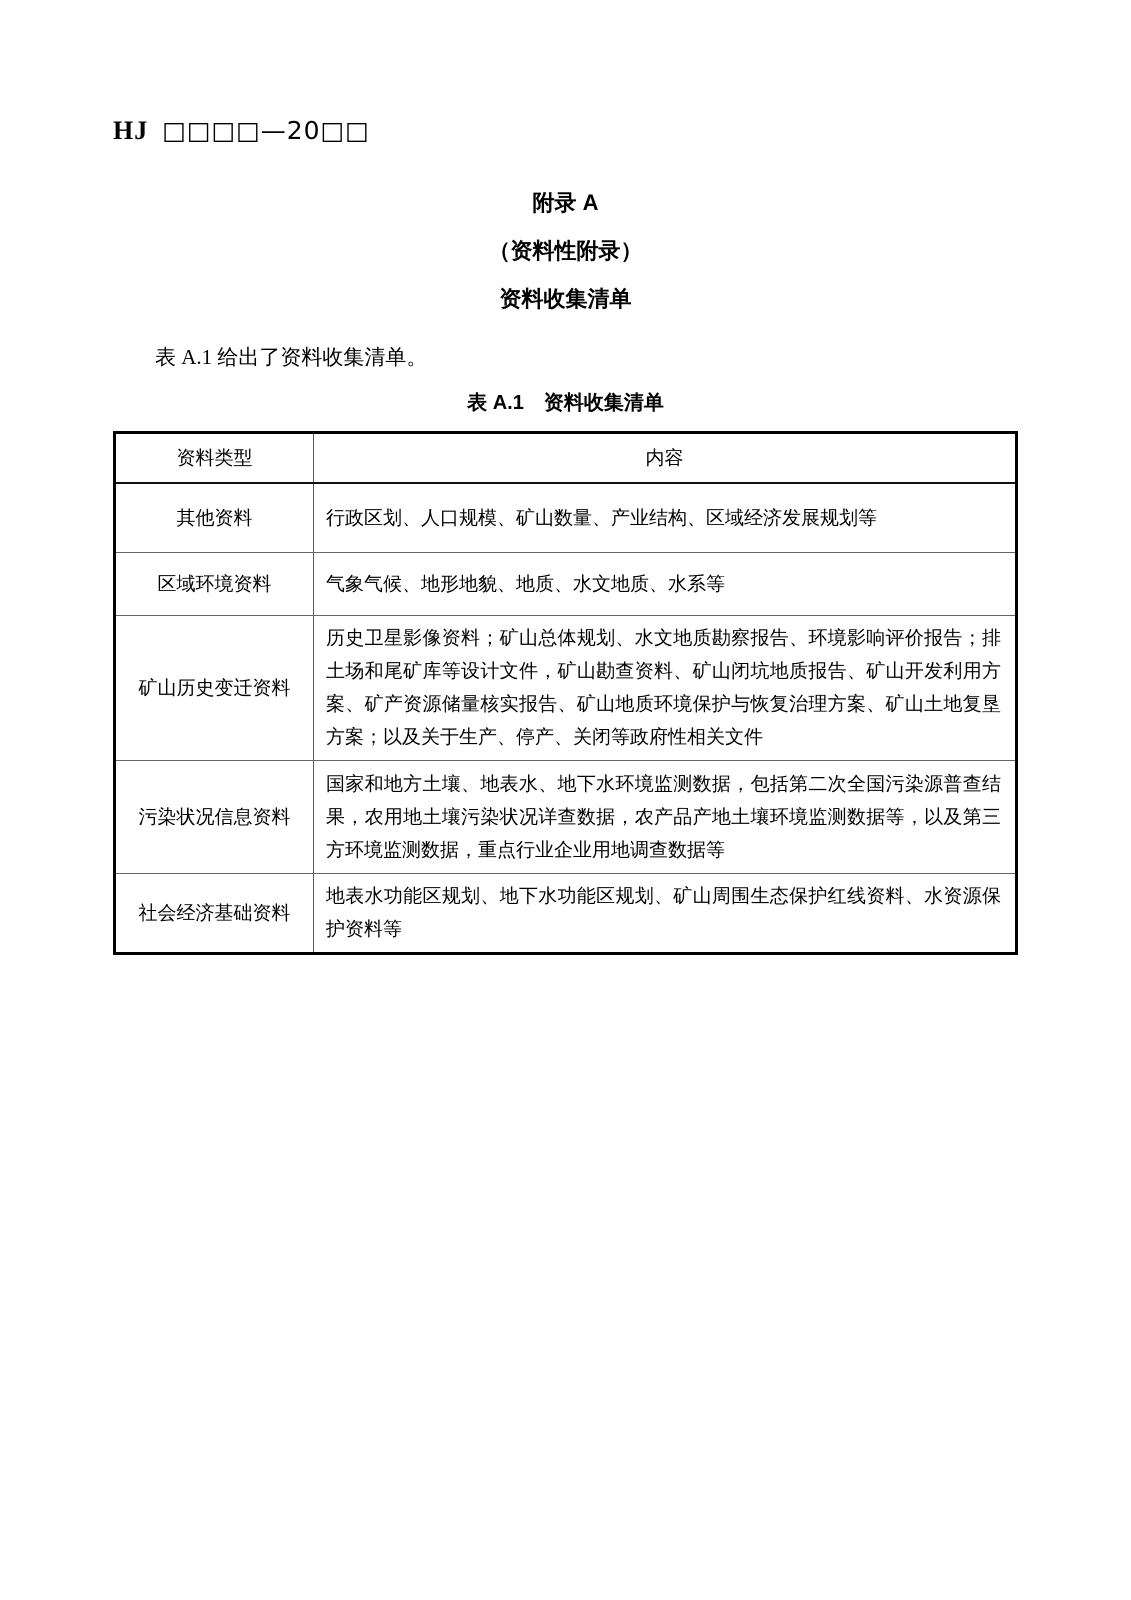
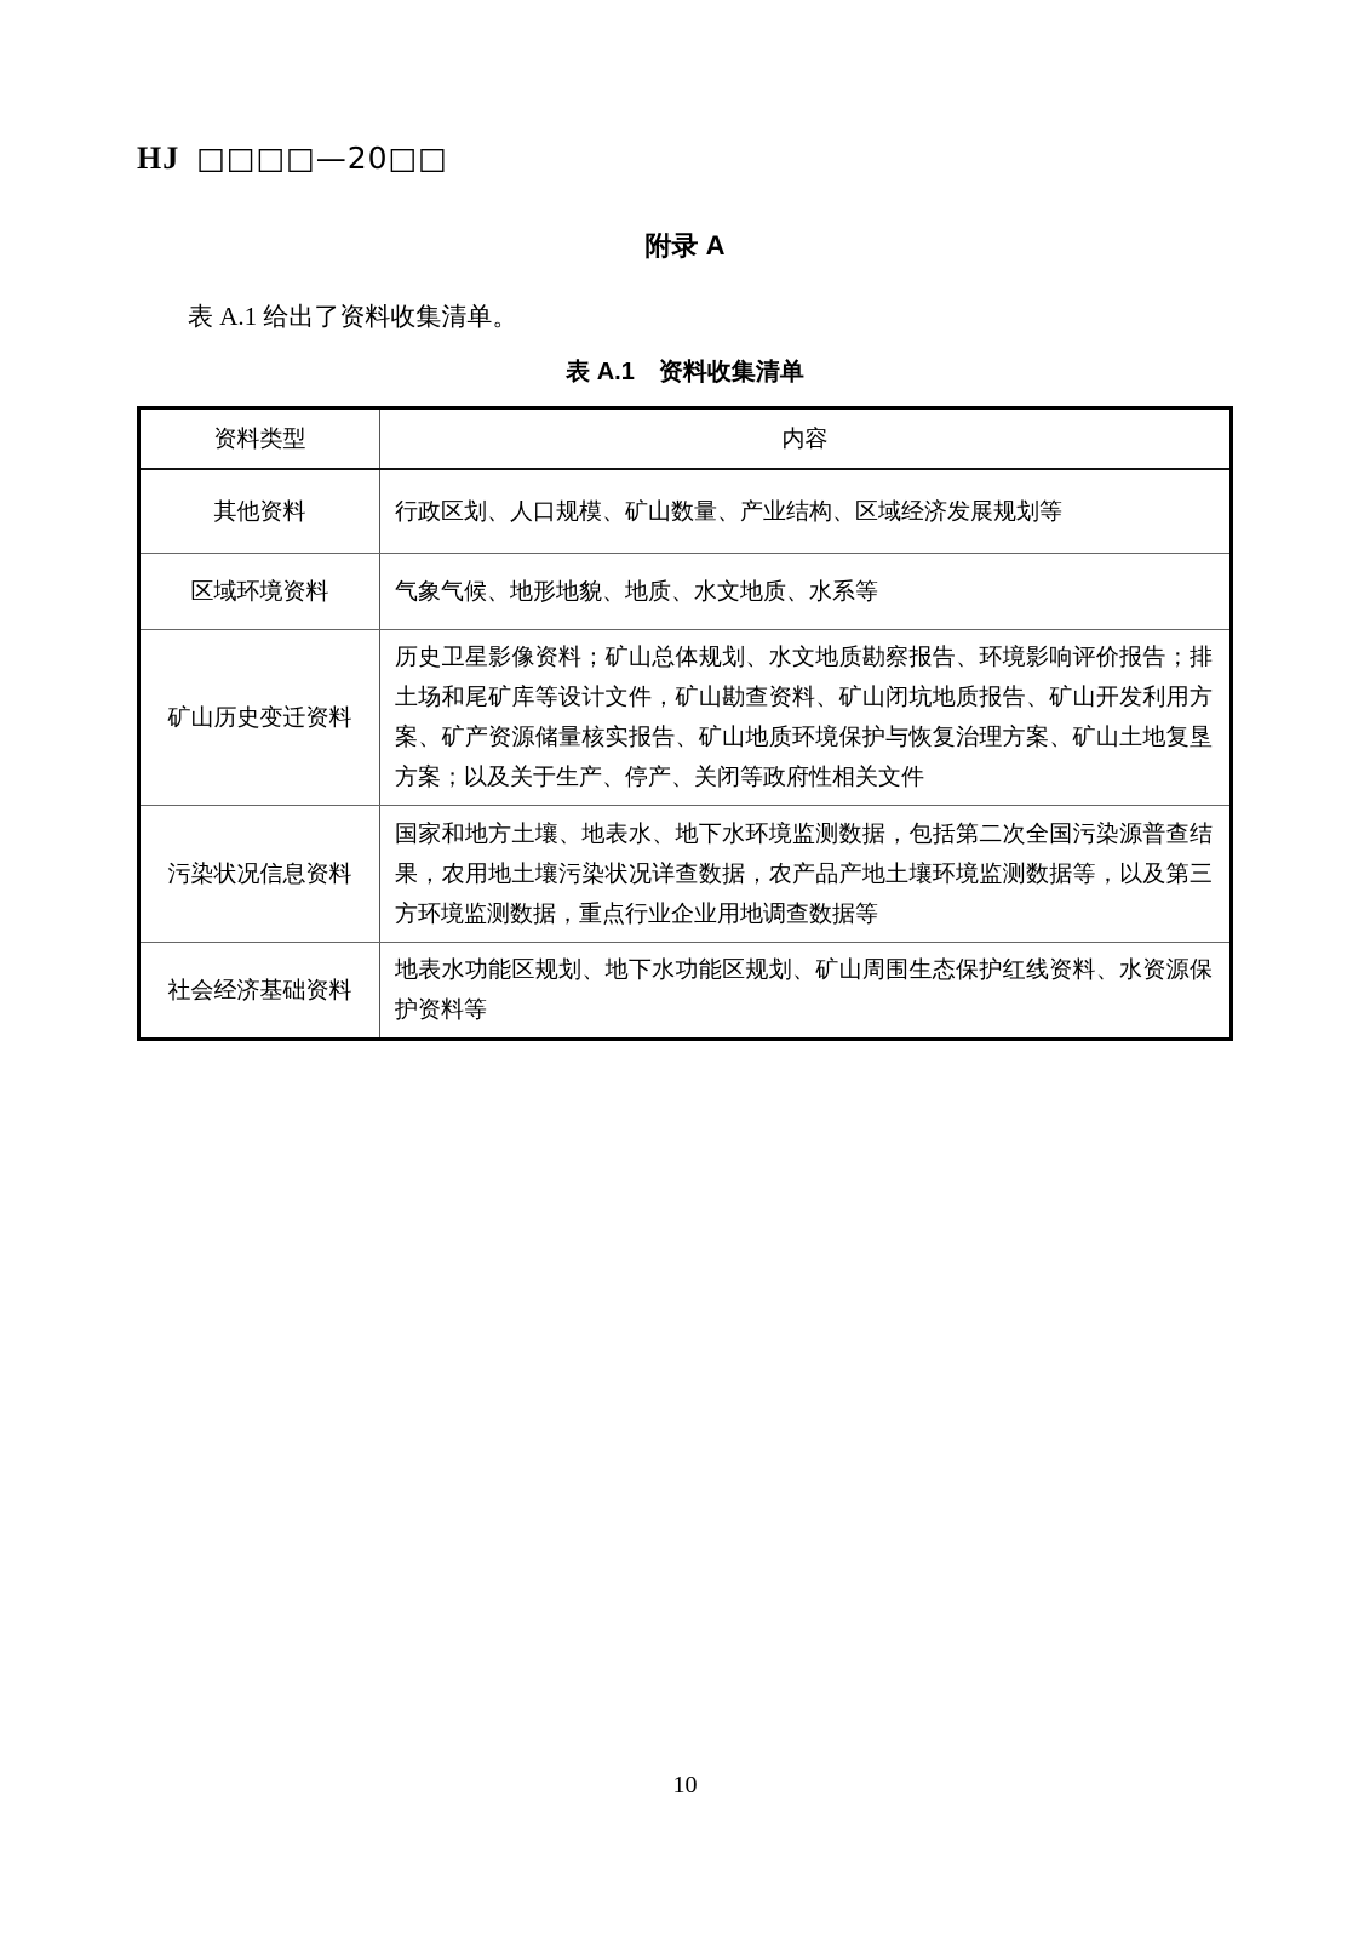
  HJ □□□□—20□□
  附录 A
- （资料性附录）
- 资料收集清单
  表 A.1 给出了资料收集清单。
  表 A.1 资料收集清单
  资料类型	内容
  其他资料	行政区划、人口规模、矿山数量、产业结构、区域经济发展规划等
  区域环境资料	气象气候、地形地貌、地质、水文地质、水系等
  矿山历史变迁资料	历史卫星影像资料；矿山总体规划、水文地质勘察报告、环境影响评价报告；排土场和尾矿库等设计文件，矿山勘查资料、矿山闭坑地质报告、矿山开发利用方案、矿产资源储量核实报告、矿山地质环境保护与恢复治理方案、矿山土地复垦方案；以及关于生产、停产、关闭等政府性相关文件
  污染状况信息资料	国家和地方土壤、地表水、地下水环境监测数据，包括第二次全国污染源普查结果，农用地土壤污染状况详查数据，农产品产地土壤环境监测数据等，以及第三方环境监测数据，重点行业企业用地调查数据等
  社会经济基础资料	地表水功能区规划、地下水功能区规划、矿山周围生态保护红线资料、水资源保护资料等
+ 10
